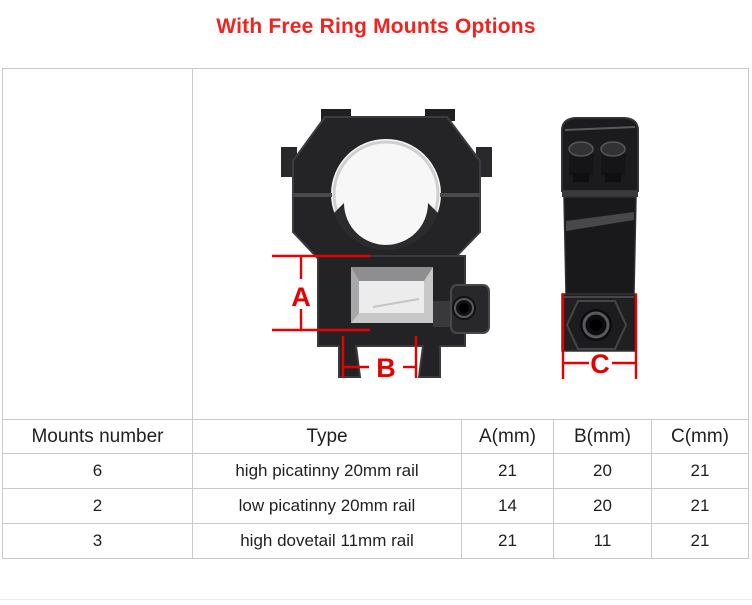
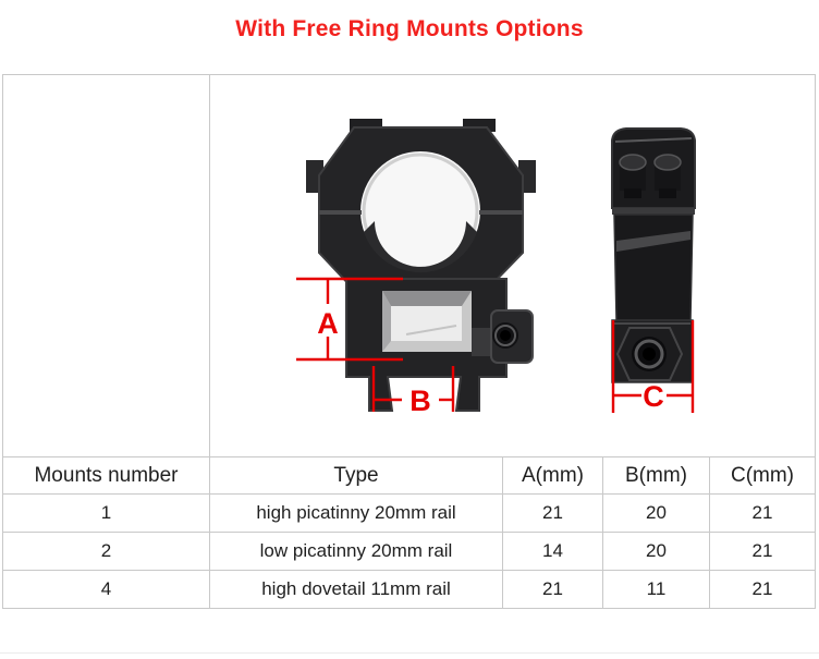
  With Free Ring Mounts Options
  	A B C
  Mounts number	Type	A(mm)	B(mm)	C(mm)
- 6	high picatinny 20mm rail	21	20	21
+ 1	high picatinny 20mm rail	21	20	21
  2	low picatinny 20mm rail	14	20	21
- 3	high dovetail 11mm rail	21	11	21
+ 4	high dovetail 11mm rail	21	11	21
